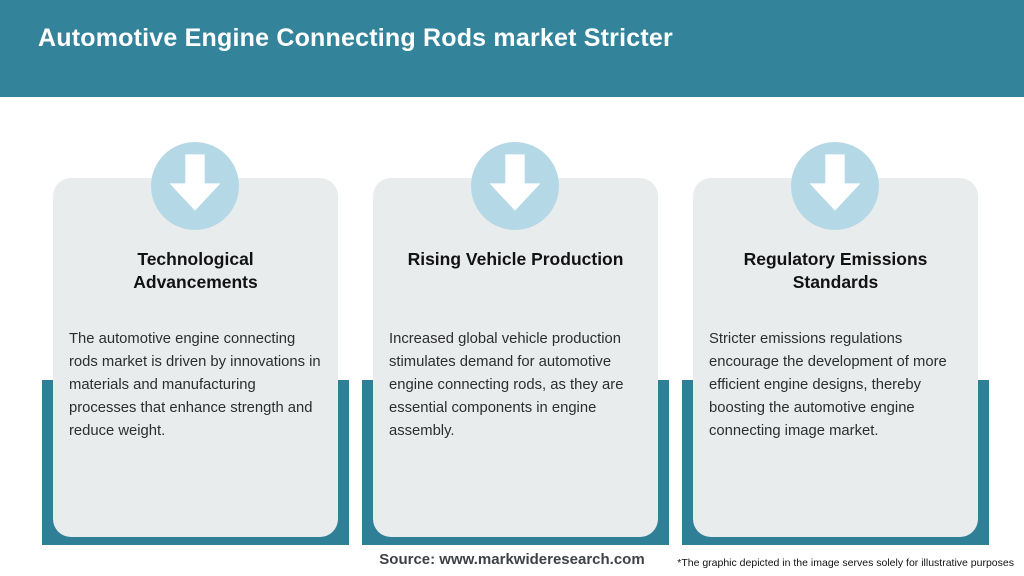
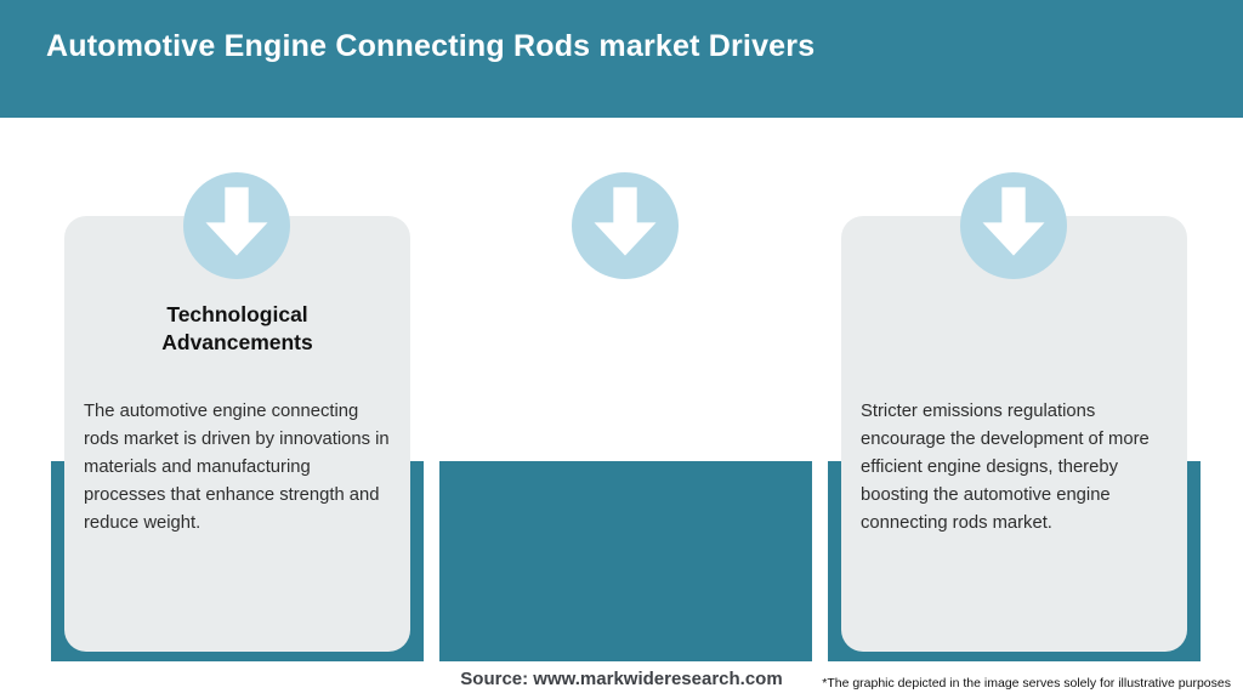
- Automotive Engine Connecting Rods market Stricter
+ Automotive Engine Connecting Rods market Drivers
  Technological Advancements
  The automotive engine connecting rods market is driven by innovations in materials and manufacturing processes that enhance strength and reduce weight.
- Rising Vehicle Production
- Increased global vehicle production stimulates demand for automotive engine connecting rods, as they are essential components in engine assembly.
- Regulatory Emissions Standards
- Stricter emissions regulations encourage the development of more efficient engine designs, thereby boosting the automotive engine connecting image market.
+ Stricter emissions regulations encourage the development of more efficient engine designs, thereby boosting the automotive engine connecting rods market.
  Source: www.markwideresearch.com
  *The graphic depicted in the image serves solely for illustrative purposes
